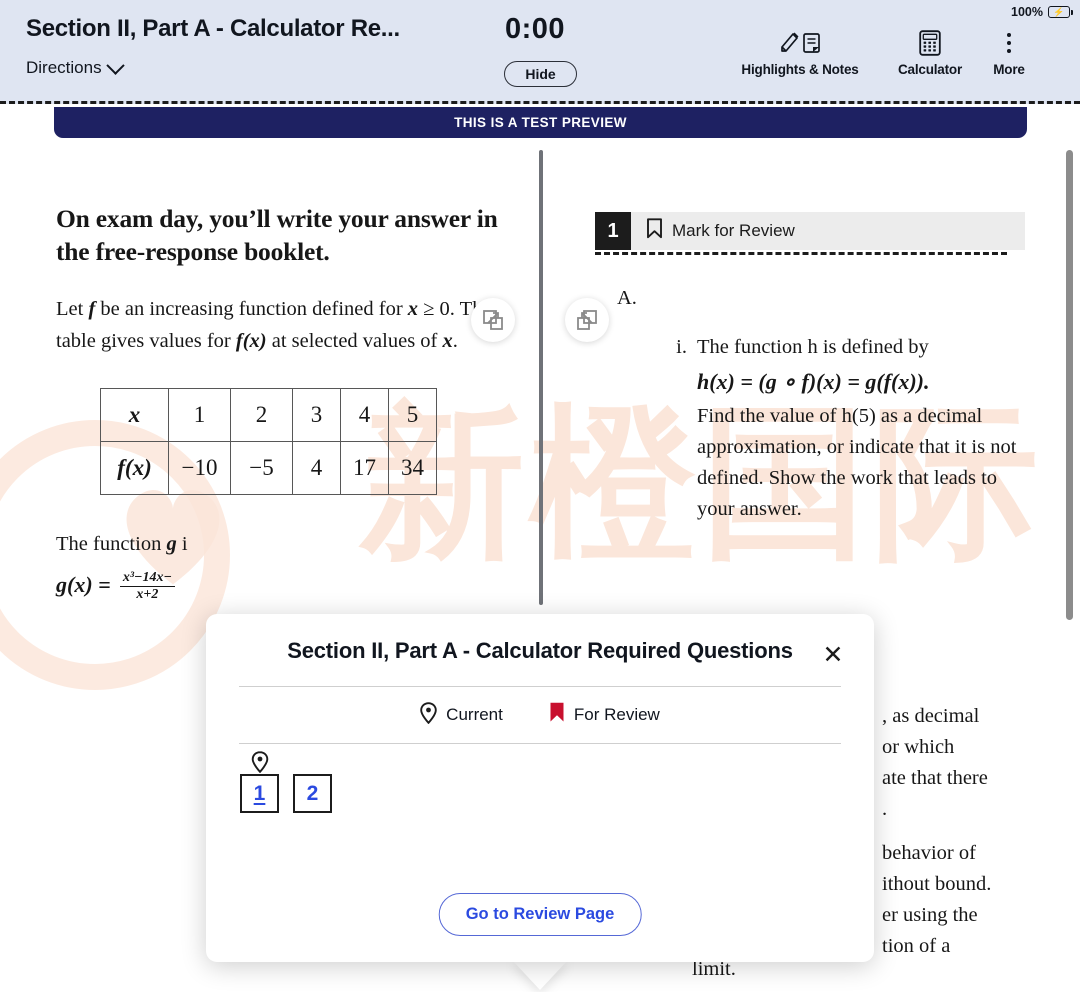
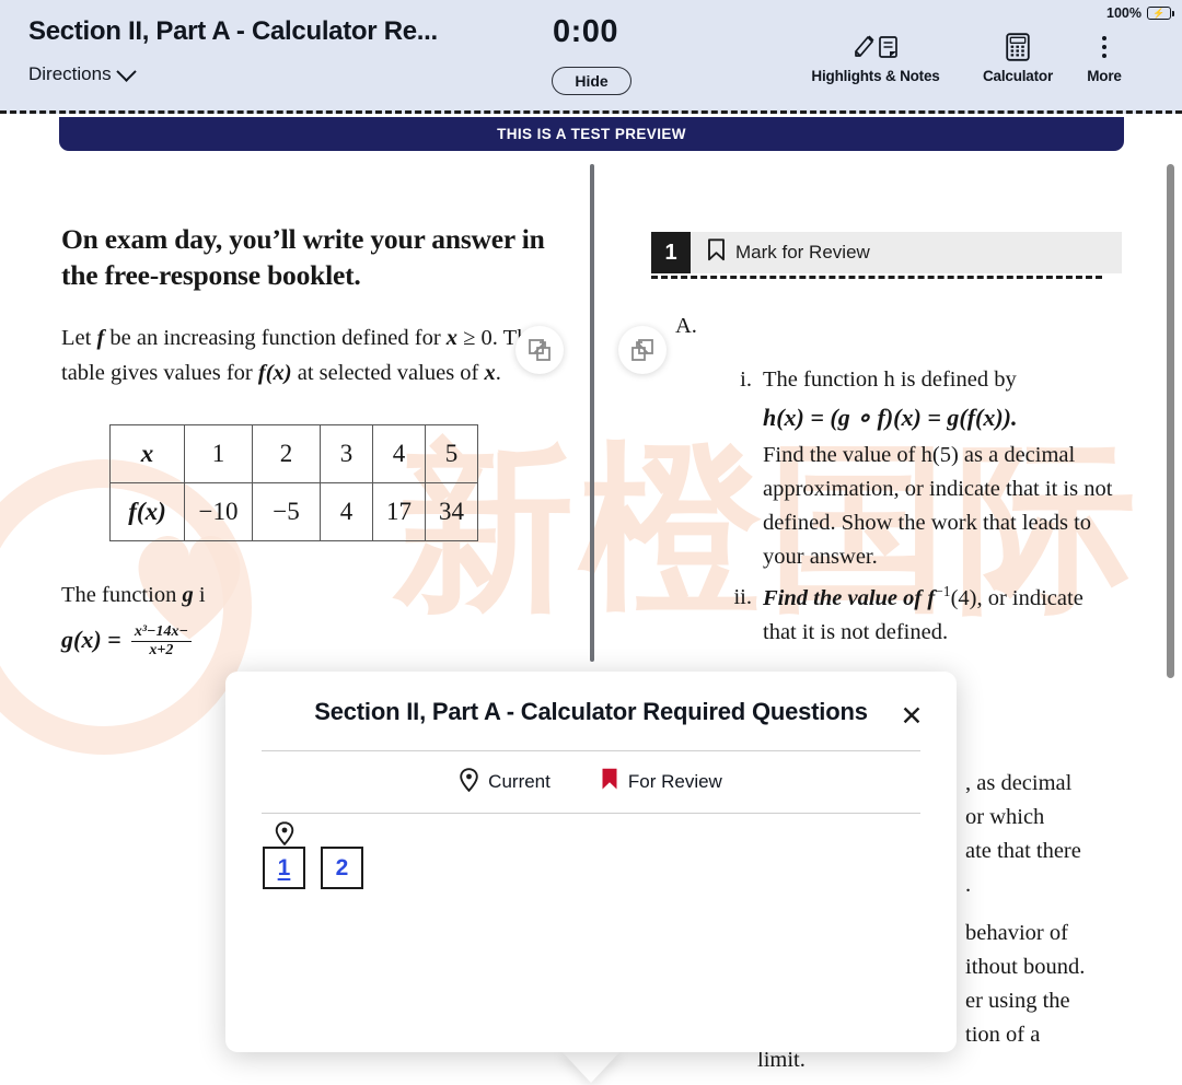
  新橙国际
  Section II, Part A - Calculator Re...
  Directions
  0:00
  Hide
  Highlights & Notes
  Calculator
  More
  100%
  ⚡
  THIS IS A TEST PREVIEW
  On exam day, you’ll write your answer in the free-response booklet.
  Let f be an increasing function defined for x ≥ 0. T table gives values for f(x) at selected values of x.
  x	1	2	3	4	5
  f(x)	−10	−5	4	17	34
  The function g i
  g(x) =
  x³−14x−
  x+2
  1
  Mark for Review
  A.
  i.
  The function h is defined by
  h(x) = (g ∘ f)(x) = g(f(x)).
  Find the value of h(5) as a decimal approximation, or indicate that it is not defined. Show the work that leads to your answer.
+ ii.
+ Find the value of f−1(4), or indicate that it is not defined.
  , as decimal
  or which
  ate that there
  .
  behavior of
  ithout bound.
  er using the
  tion of a
  limit.
  Section II, Part A - Calculator Required Questions
  ✕
  Current
  For Review
  1
  2
- Go to Review Page
